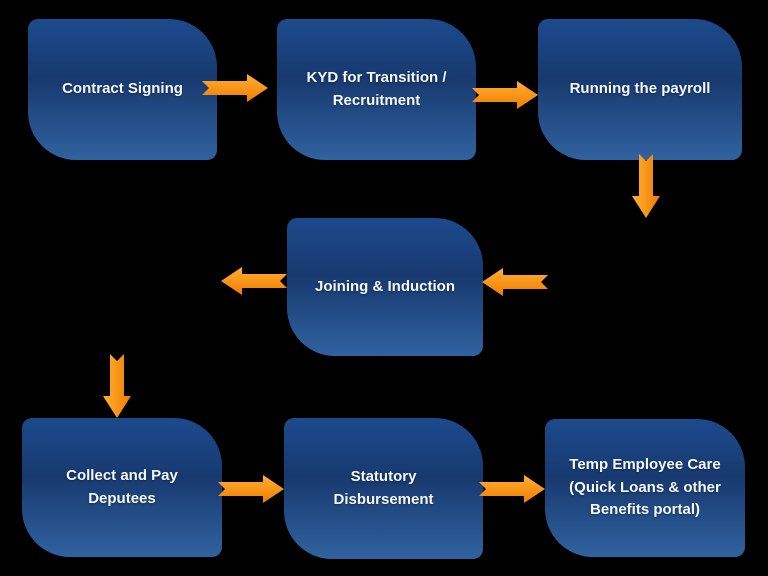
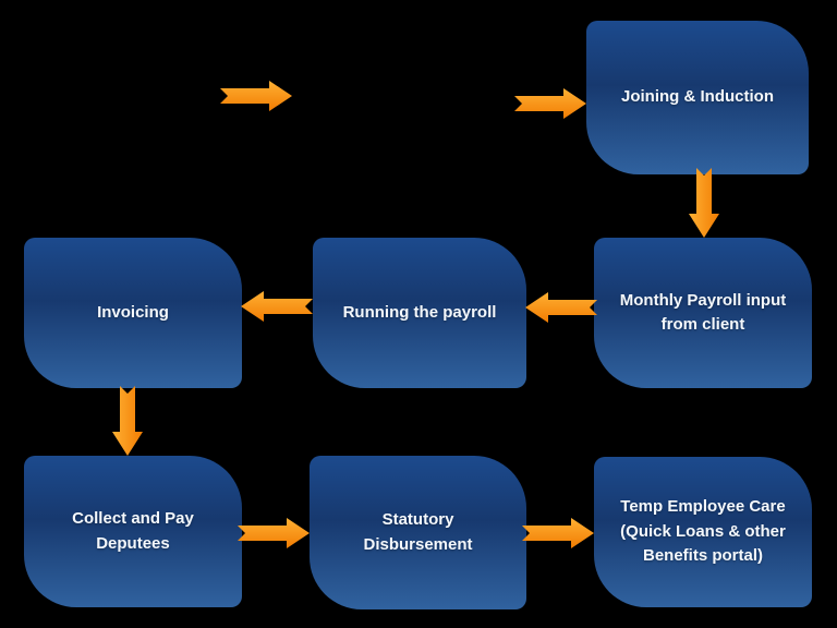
- Contract Signing
- KYD for Transition /
- Recruitment
- Running the payroll
+ Joining & Induction
+ Monthly Payroll input
+ from client
- Joining & Induction
+ Running the payroll
+ Invoicing
  Collect and Pay
  Deputees
  Statutory
  Disbursement
  Temp Employee Care
  (Quick Loans & other
  Benefits portal)
